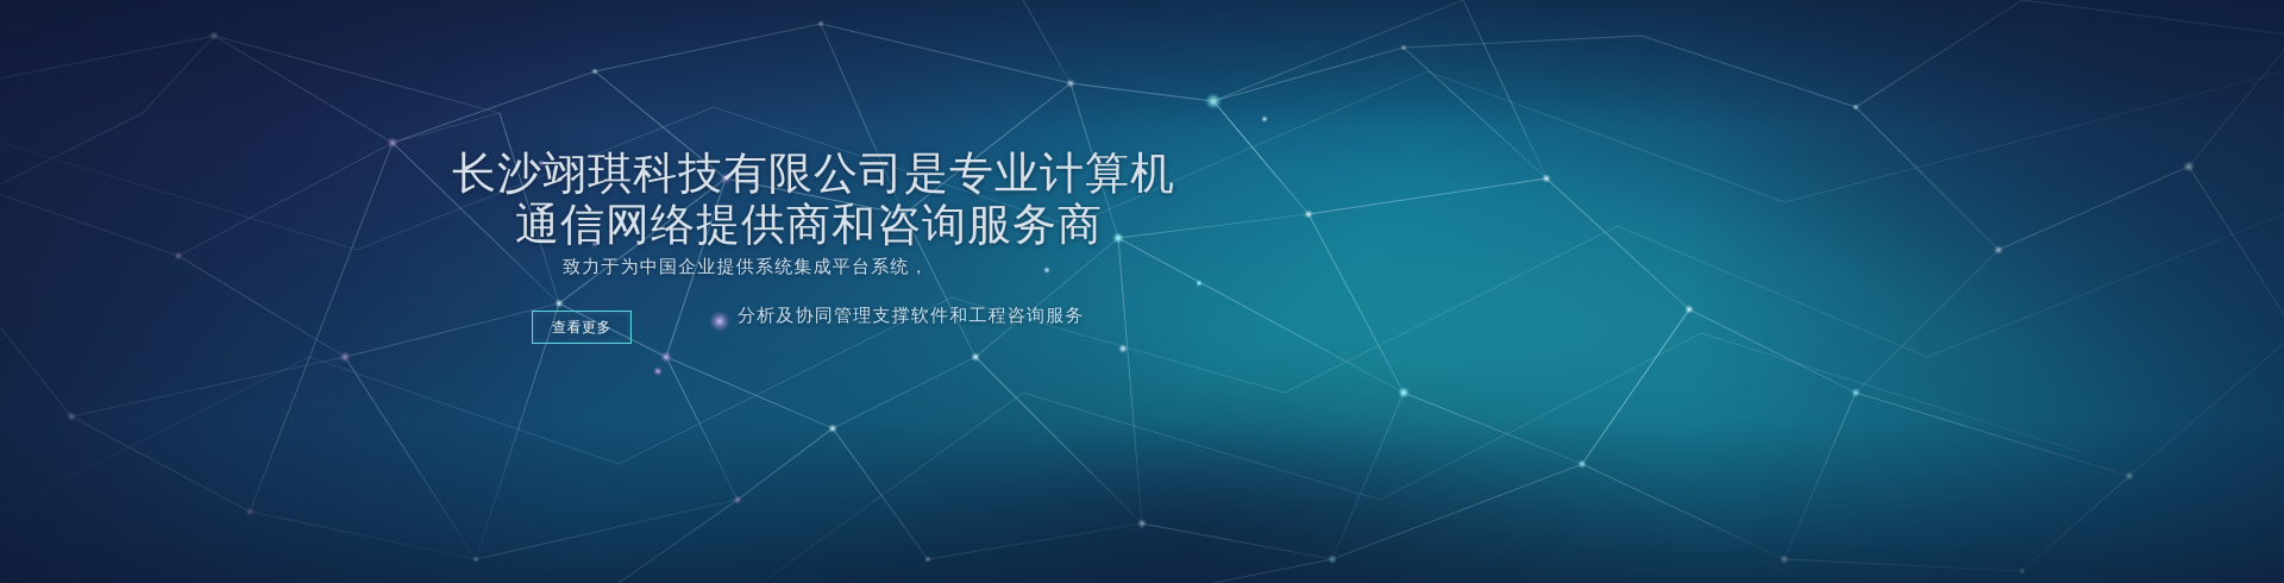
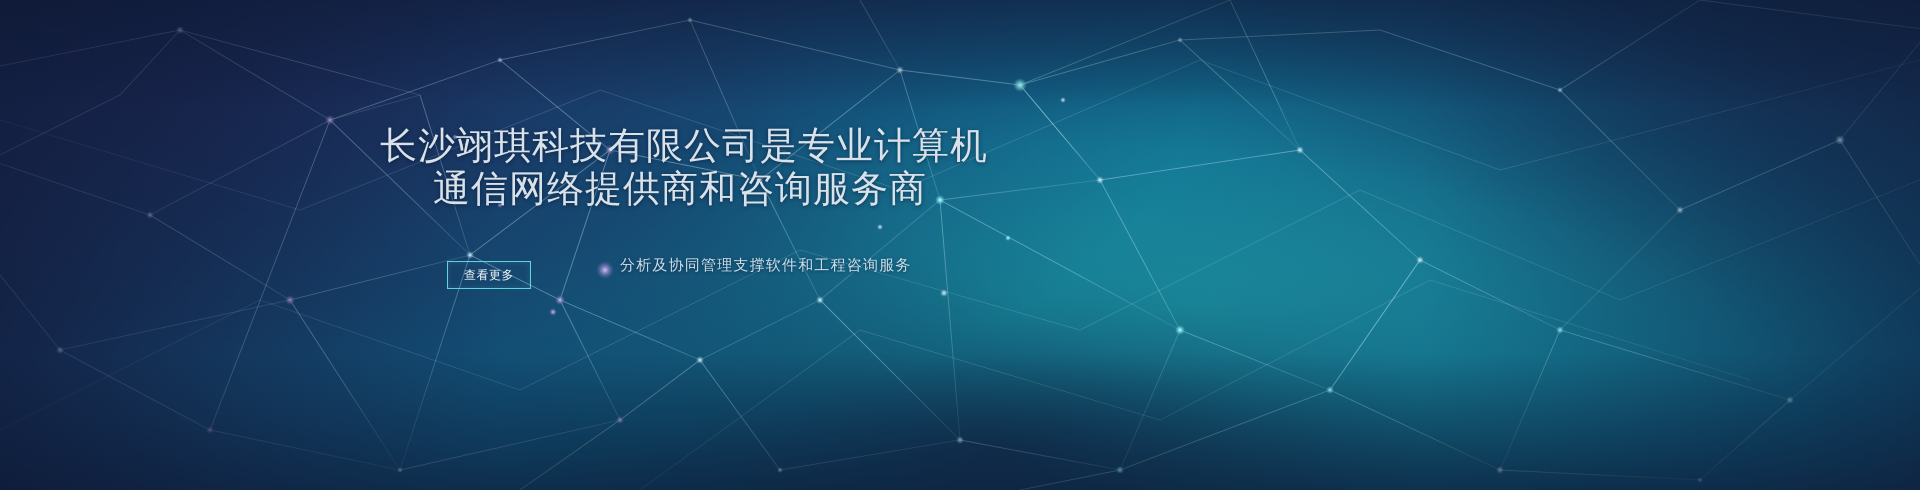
  长沙翊琪科技有限公司是专业计算机
  通信网络提供商和咨询服务商
- 致力于为中国企业提供系统集成平台系统，
  分析及协同管理支撑软件和工程咨询服务
  查看更多
